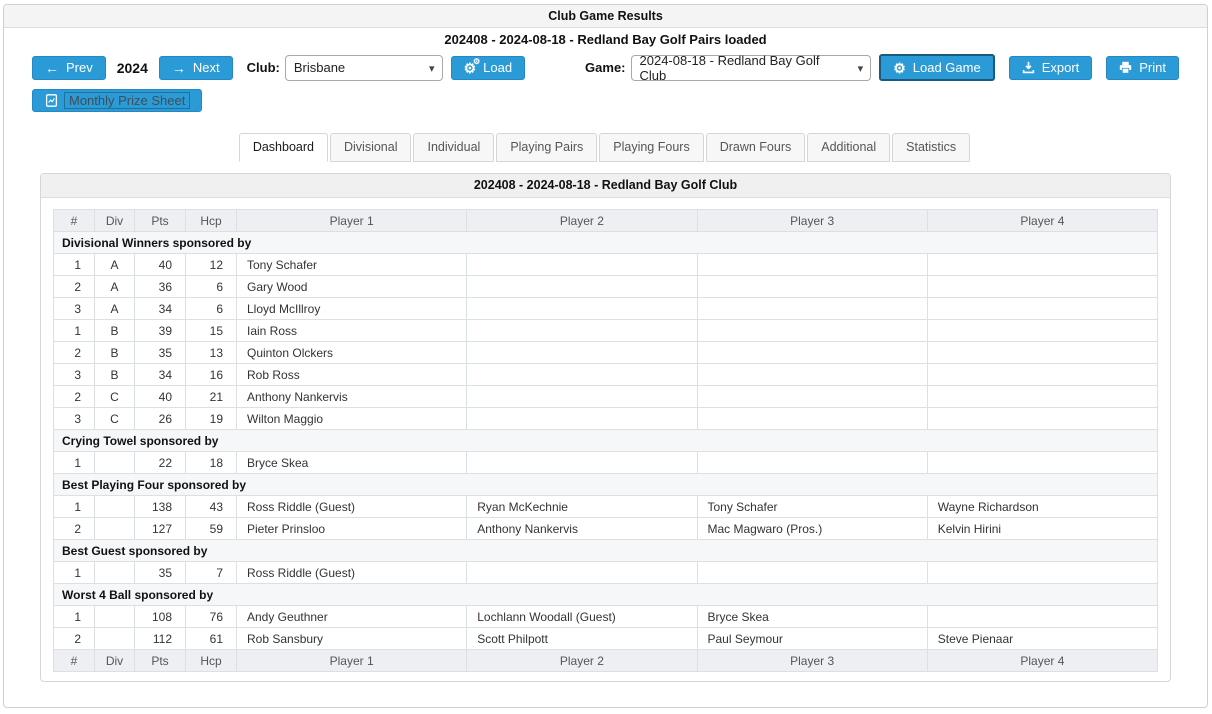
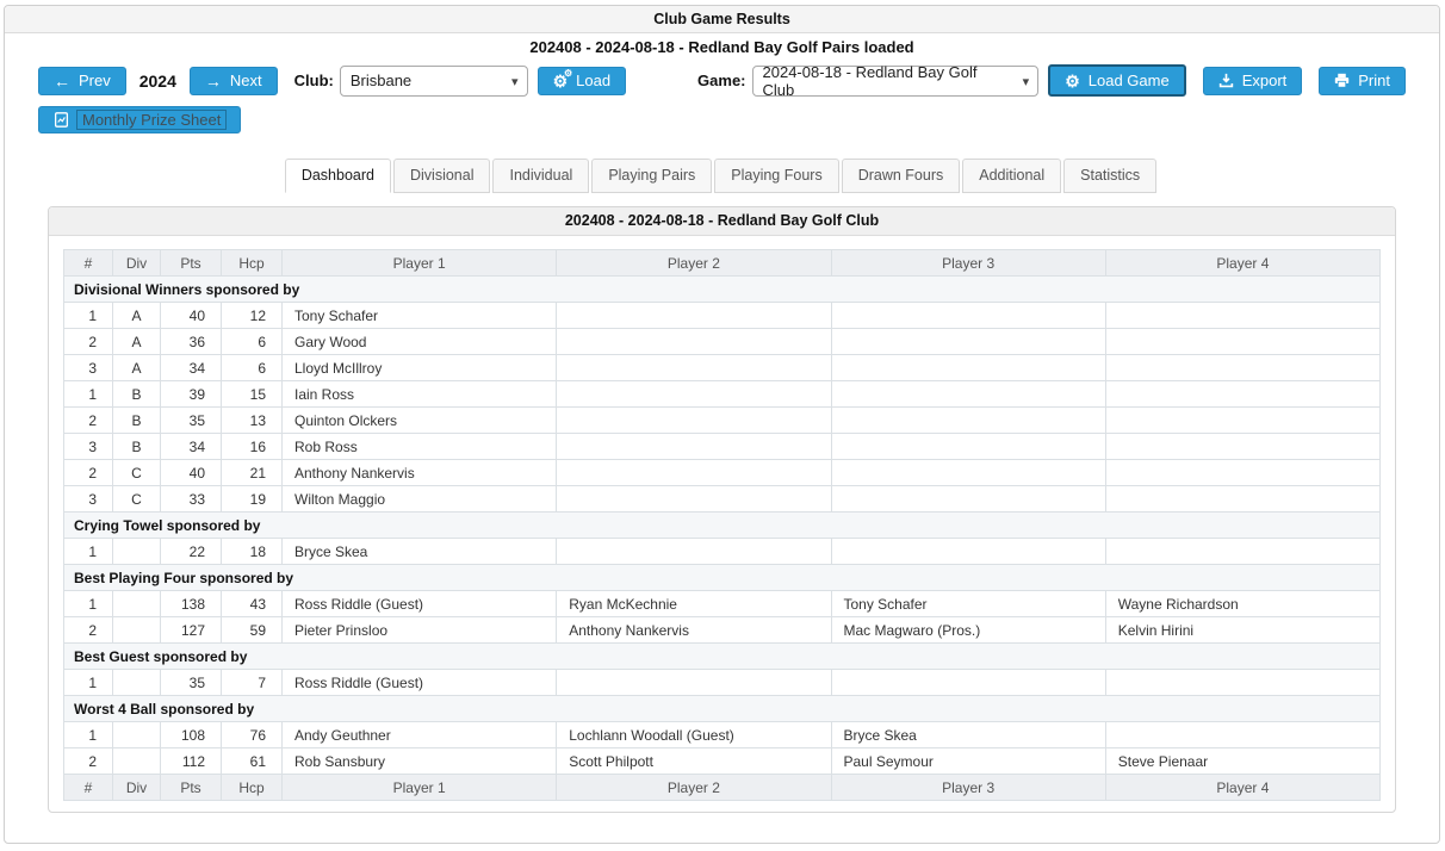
  Club Game Results
  202408 - 2024-08-18 - Redland Bay Golf Pairs loaded
  ←
  Prev
  2024
  →
  Next
  Club:
  Brisbane
  ▾
  ⚙
  ⚙
  Load
  Game:
  2024-08-18 - Redland Bay Golf Club
  ▾
  ⚙
  Load Game
  Export
  Print
  Monthly Prize Sheet
  Dashboard
  Divisional
  Individual
  Playing Pairs
  Playing Fours
  Drawn Fours
  Additional
  Statistics
  202408 - 2024-08-18 - Redland Bay Golf Club
  #	Div	Pts	Hcp	Player 1	Player 2	Player 3	Player 4
  Divisional Winners sponsored by
  1	A	40	12	Tony Schafer
  2	A	36	6	Gary Wood
  3	A	34	6	Lloyd McIllroy
  1	B	39	15	Iain Ross
  2	B	35	13	Quinton Olckers
  3	B	34	16	Rob Ross
  2	C	40	21	Anthony Nankervis
- 3	C	26	19	Wilton Maggio
+ 3	C	33	19	Wilton Maggio
  Crying Towel sponsored by
  1		22	18	Bryce Skea
  Best Playing Four sponsored by
  1		138	43	Ross Riddle (Guest)	Ryan McKechnie	Tony Schafer	Wayne Richardson
  2		127	59	Pieter Prinsloo	Anthony Nankervis	Mac Magwaro (Pros.)	Kelvin Hirini
  Best Guest sponsored by
  1		35	7	Ross Riddle (Guest)
  Worst 4 Ball sponsored by
  1		108	76	Andy Geuthner	Lochlann Woodall (Guest)	Bryce Skea
  2		112	61	Rob Sansbury	Scott Philpott	Paul Seymour	Steve Pienaar
  #	Div	Pts	Hcp	Player 1	Player 2	Player 3	Player 4
